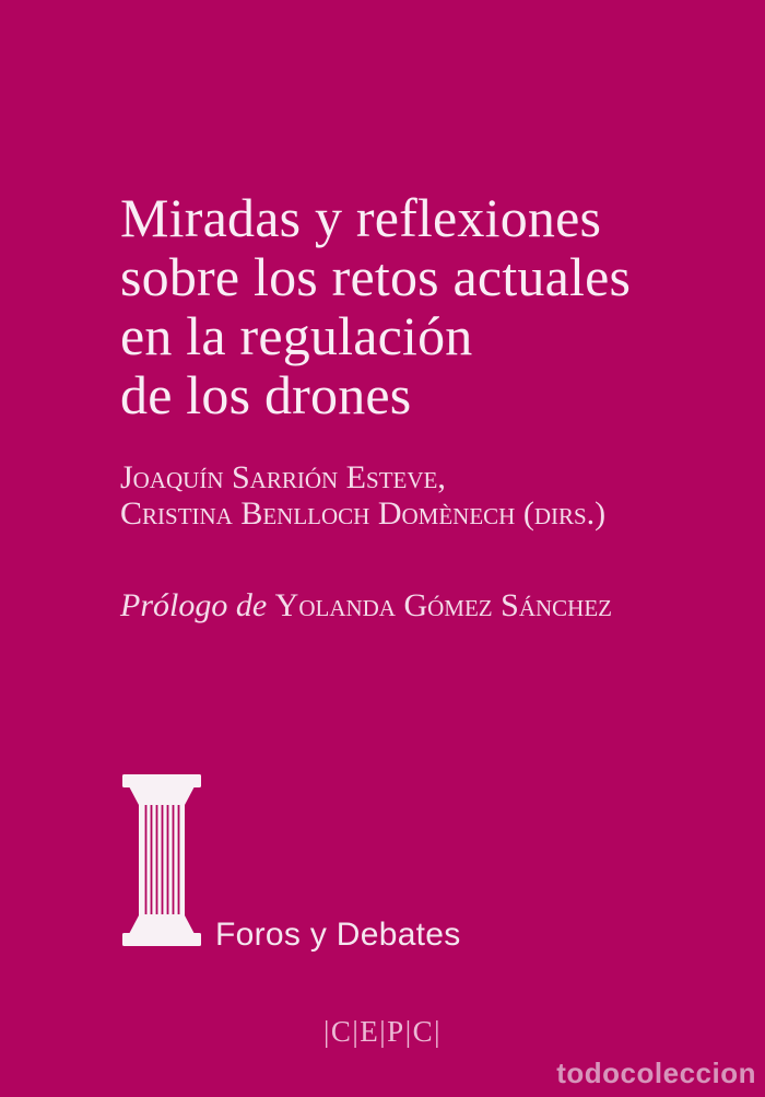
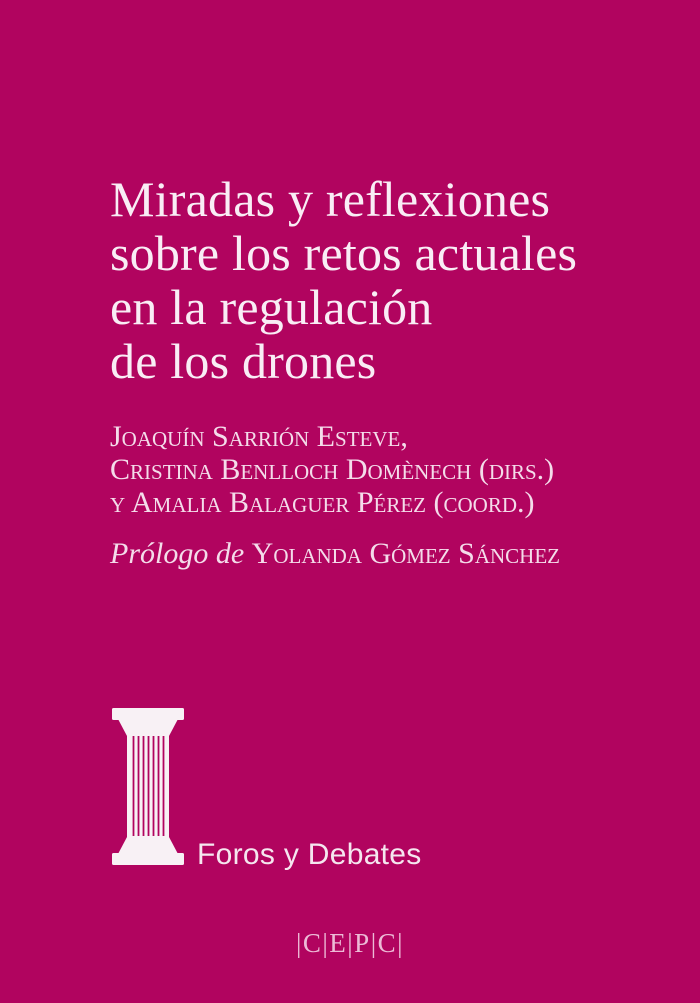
  Miradas y reflexiones
  sobre los retos actuales
  en la regulación
  de los drones
  Joaquín Sarrión Esteve,
  Cristina Benlloch Domènech (dirs.)
+ y Amalia Balaguer Pérez (coord.)
  Prólogo de Yolanda Gómez Sánchez
  Foros y Debates
  |C|E|P|C|
- todocoleccion
